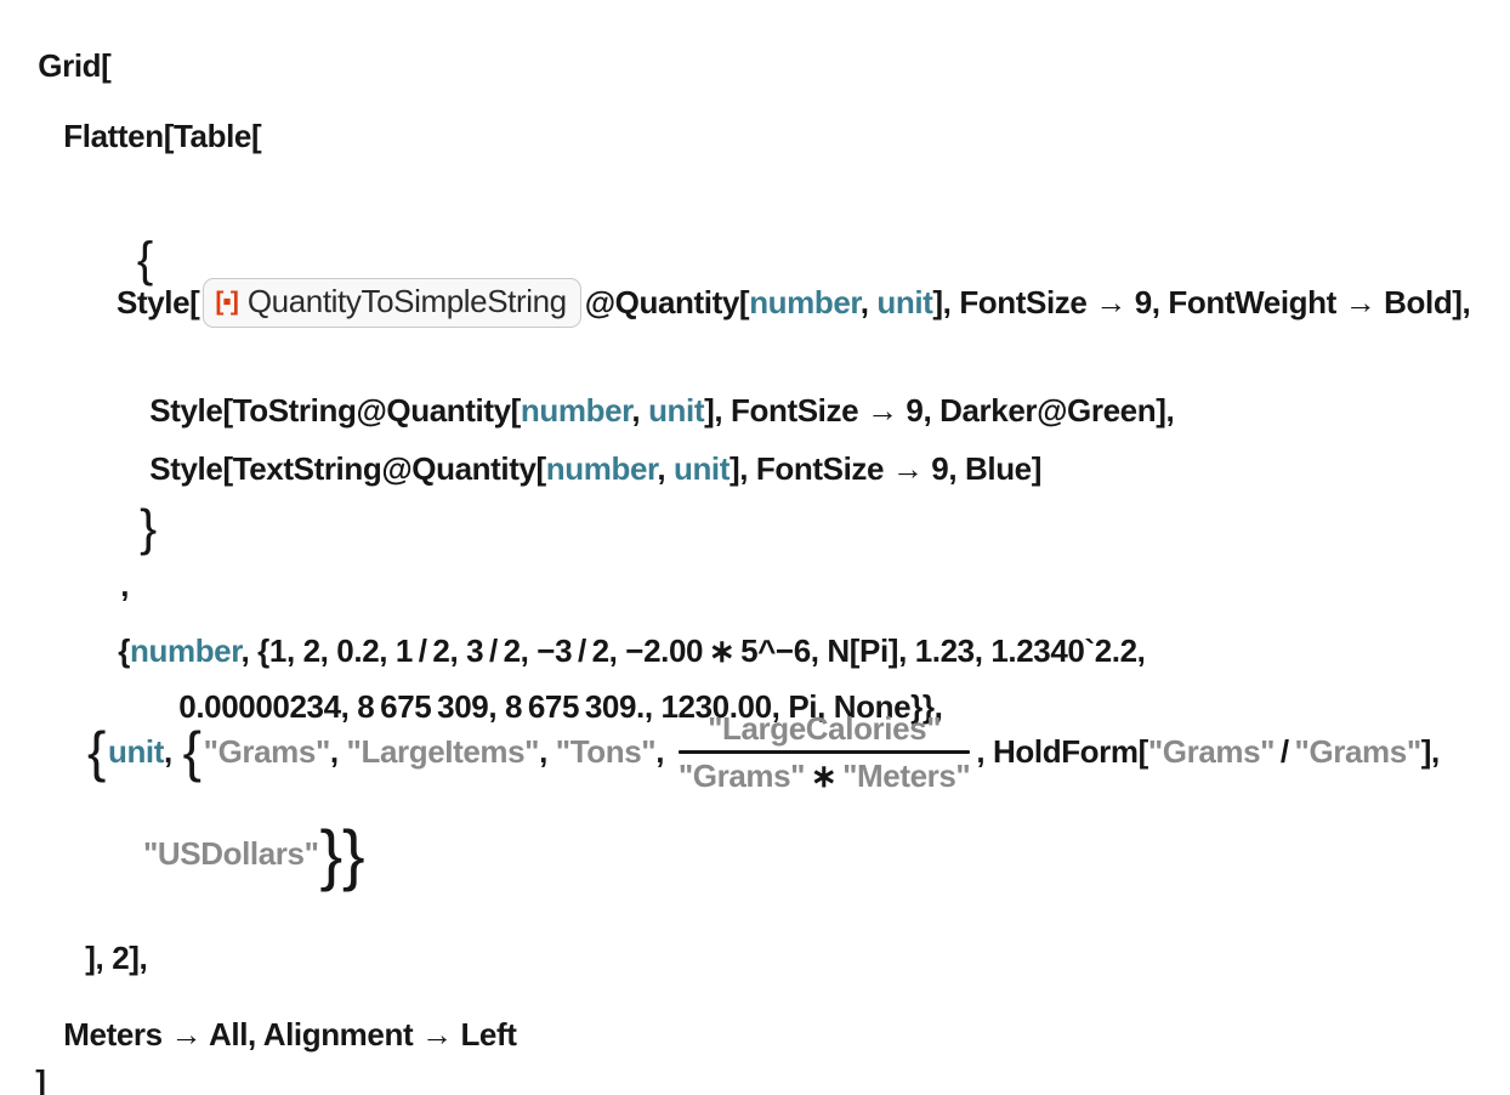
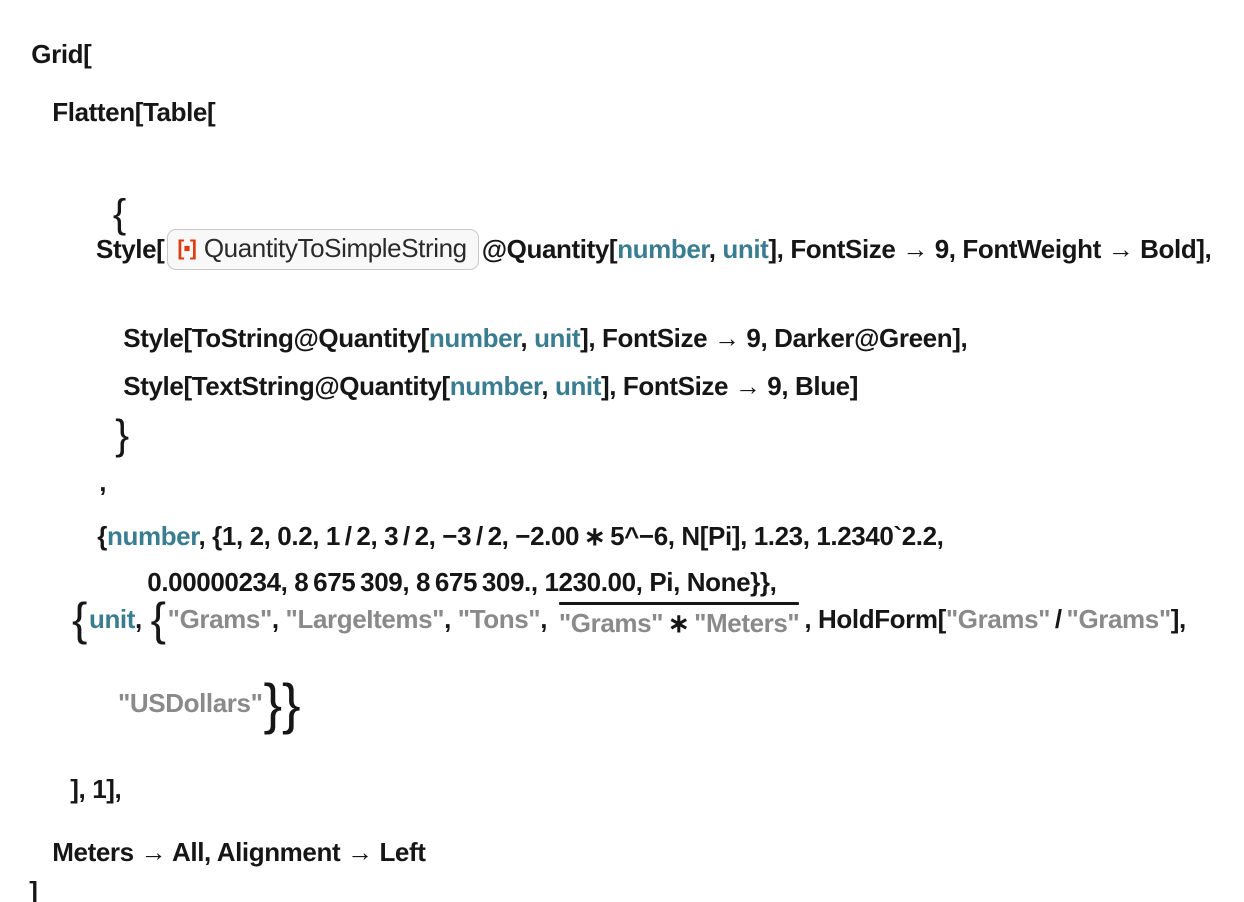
  Grid[
  Flatten[Table[
  {
  Style[
  [▪]
  QuantityToSimpleString
  @Quantity[number, unit], FontSize → 9, FontWeight → Bold],
  Style[ToString@Quantity[number, unit], FontSize → 9, Darker@Green],
  Style[TextString@Quantity[number, unit], FontSize → 9, Blue]
  }
  ,
  {number, {1, 2, 0.2, 1 / 2, 3 / 2, −3 / 2, −2.00 ∗ 5^−6, N[Pi], 1.23, 1.2340`2.2,
  0.00000234, 8 675 309, 8 675 309., 1230.00, Pi, None}},
  {
  unit,
  {
  "Grams", "LargeItems", "Tons",
- "LargeCalories"
  "Grams" ∗ "Meters"
  , HoldForm["Grams" / "Grams"],
  "USDollars"
  }}
- ], 2],
+ ], 1],
  Meters → All, Alignment → Left
  ]
